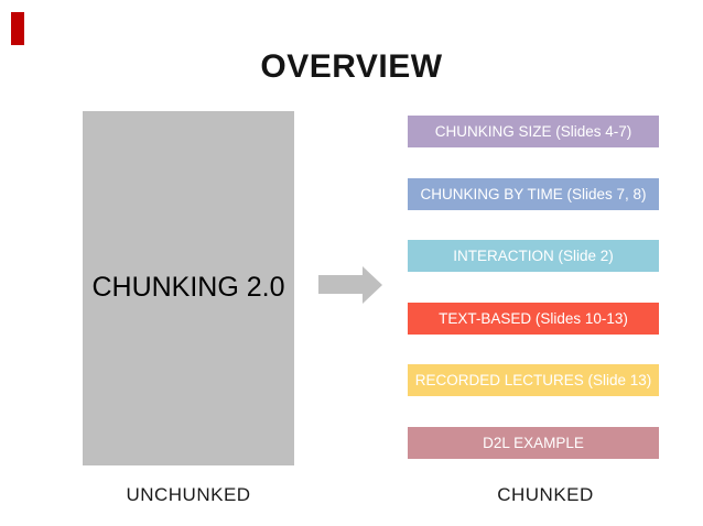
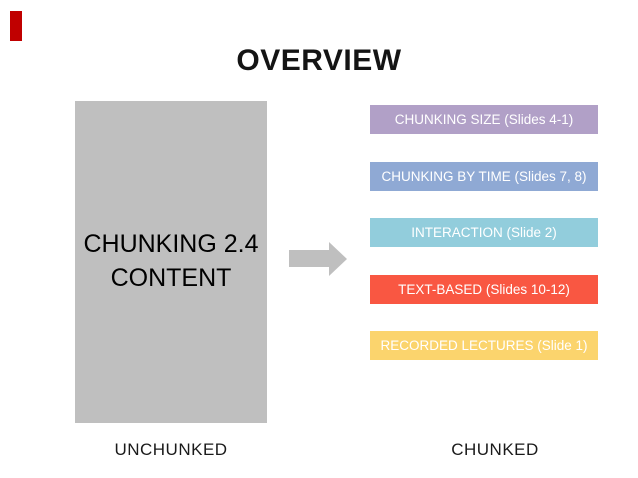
  OVERVIEW
- CHUNKING 2.0
+ CHUNKING 2.4
+ CONTENT
- CHUNKING SIZE (Slides 4-7)
+ CHUNKING SIZE (Slides 4-1)
  CHUNKING BY TIME (Slides 7, 8)
  INTERACTION (Slide 2)
- TEXT-BASED (Slides 10-13)
+ TEXT-BASED (Slides 10-12)
- RECORDED LECTURES (Slide 13)
+ RECORDED LECTURES (Slide 1)
- D2L EXAMPLE
  UNCHUNKED
  CHUNKED
